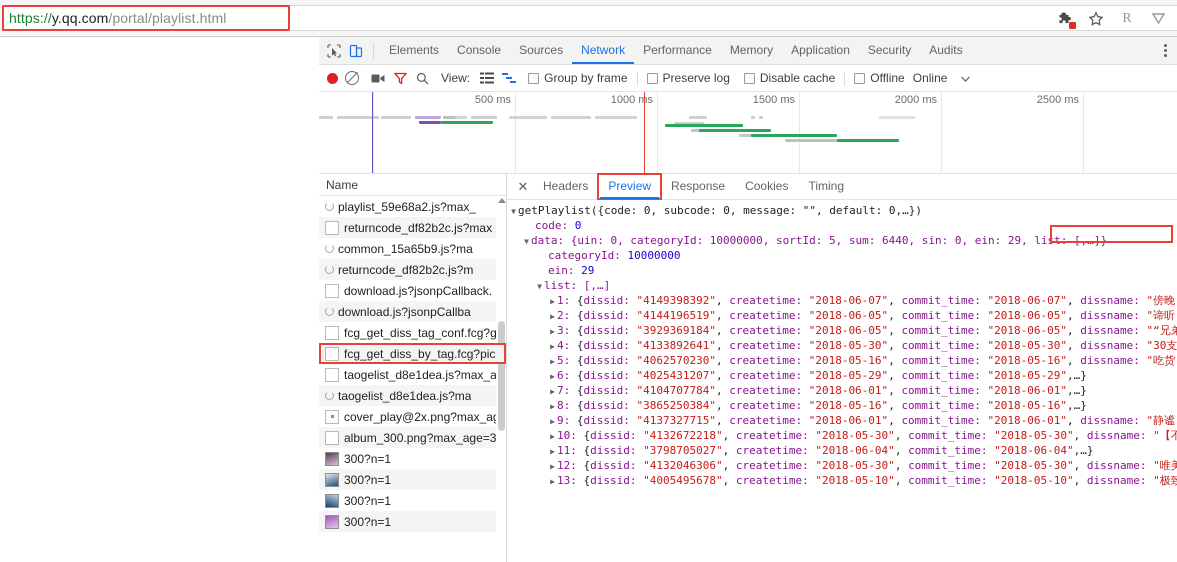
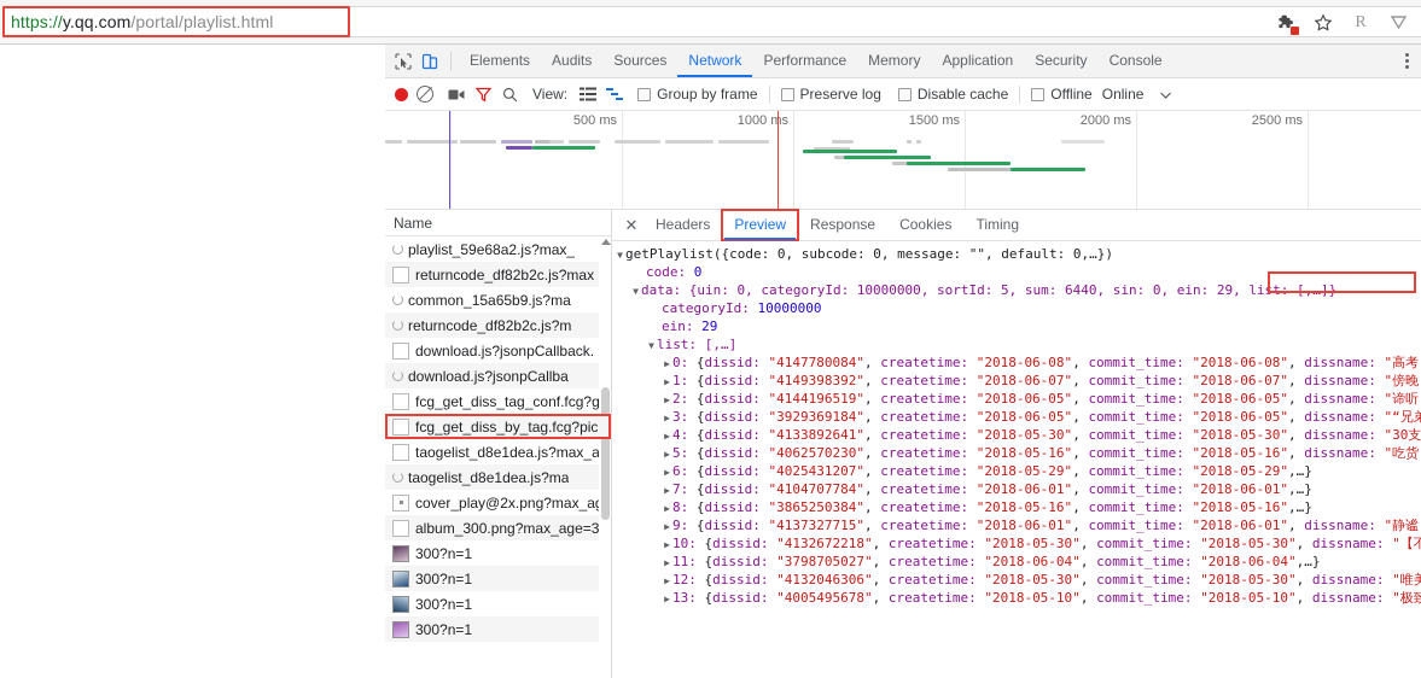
  https://y.qq.com/portal/playlist.html
  R
  Elements
- Console
+ Audits
  Sources
  Network
  Performance
  Memory
  Application
  Security
- Audits
+ Console
  View:
  Group by frame
  Preserve log
  Disable cache
  Offline
  Online
  500 ms
  1000 ms
  1500 ms
  2000 ms
  2500 ms
  Name
  playlist_59e68a2.js?max_
  returncode_df82b2c.js?max
  common_15a65b9.js?ma
  returncode_df82b2c.js?m
  download.js?jsonpCallback.
  download.js?jsonpCallba
  fcg_get_diss_tag_conf.fcg?g
  fcg_get_diss_by_tag.fcg?pic
  taogelist_d8e1dea.js?max_a
  taogelist_d8e1dea.js?ma
  cover_play@2x.png?max_a
  album_300.png?max_age=3
  300?n=1
  300?n=1
  300?n=1
  300?n=1
  ✕
  Headers
  Preview
  Response
  Cookies
  Timing
  ▼ getPlaylist({code: 0, subcode: 0, message: "", default: 0,…})
  code: 0
  ▼ data: {uin: 0, categoryId: 10000000, sortId: 5, sum: 6440, sin: 0, ein: 29, list: [,…]}
  categoryId: 10000000
  ein: 29
  ▼ list: [,…]
+ ▶ 0: {dissid: "4147780084", createtime: "2018-06-08", commit_time: "2018-06-08", dissname: "高考
  ▶ 1: {dissid: "4149398392", createtime: "2018-06-07", commit_time: "2018-06-07", dissname: "傍晚
  ▶ 2: {dissid: "4144196519", createtime: "2018-06-05", commit_time: "2018-06-05", dissname: "谛听
  ▶ 3: {dissid: "3929369184", createtime: "2018-06-05", commit_time: "2018-06-05", dissname: "“兄弟
  ▶ 4: {dissid: "4133892641", createtime: "2018-05-30", commit_time: "2018-05-30", dissname: "30支
  ▶ 5: {dissid: "4062570230", createtime: "2018-05-16", commit_time: "2018-05-16", dissname: "吃货
  ▶ 6: {dissid: "4025431207", createtime: "2018-05-29", commit_time: "2018-05-29",…}
  ▶ 7: {dissid: "4104707784", createtime: "2018-06-01", commit_time: "2018-06-01",…}
  ▶ 8: {dissid: "3865250384", createtime: "2018-05-16", commit_time: "2018-05-16",…}
  ▶ 9: {dissid: "4137327715", createtime: "2018-06-01", commit_time: "2018-06-01", dissname: "静谧
  ▶ 10: {dissid: "4132672218", createtime: "2018-05-30", commit_time: "2018-05-30", dissname: "【不
  ▶ 11: {dissid: "3798705027", createtime: "2018-06-04", commit_time: "2018-06-04",…}
  ▶ 12: {dissid: "4132046306", createtime: "2018-05-30", commit_time: "2018-05-30", dissname: "唯美
  ▶ 13: {dissid: "4005495678", createtime: "2018-05-10", commit_time: "2018-05-10", dissname: "极致
